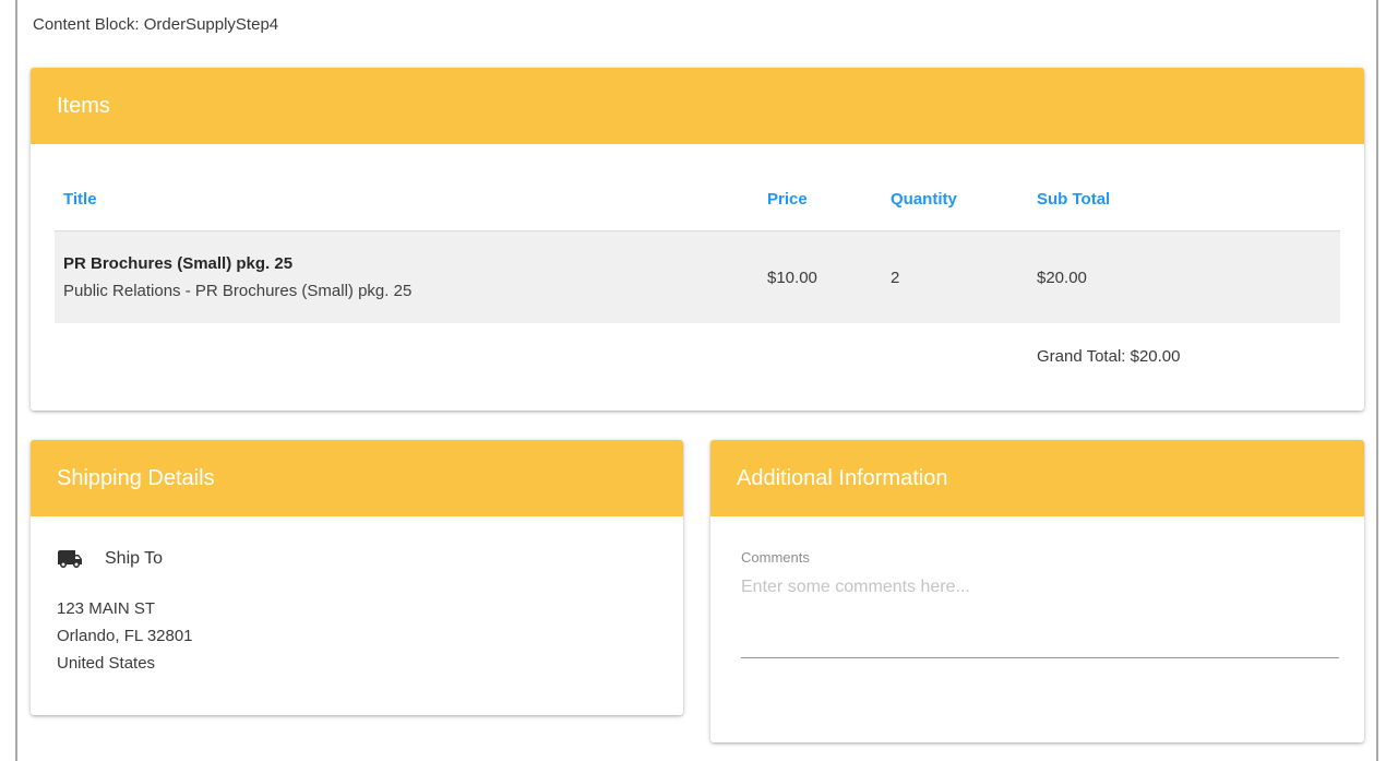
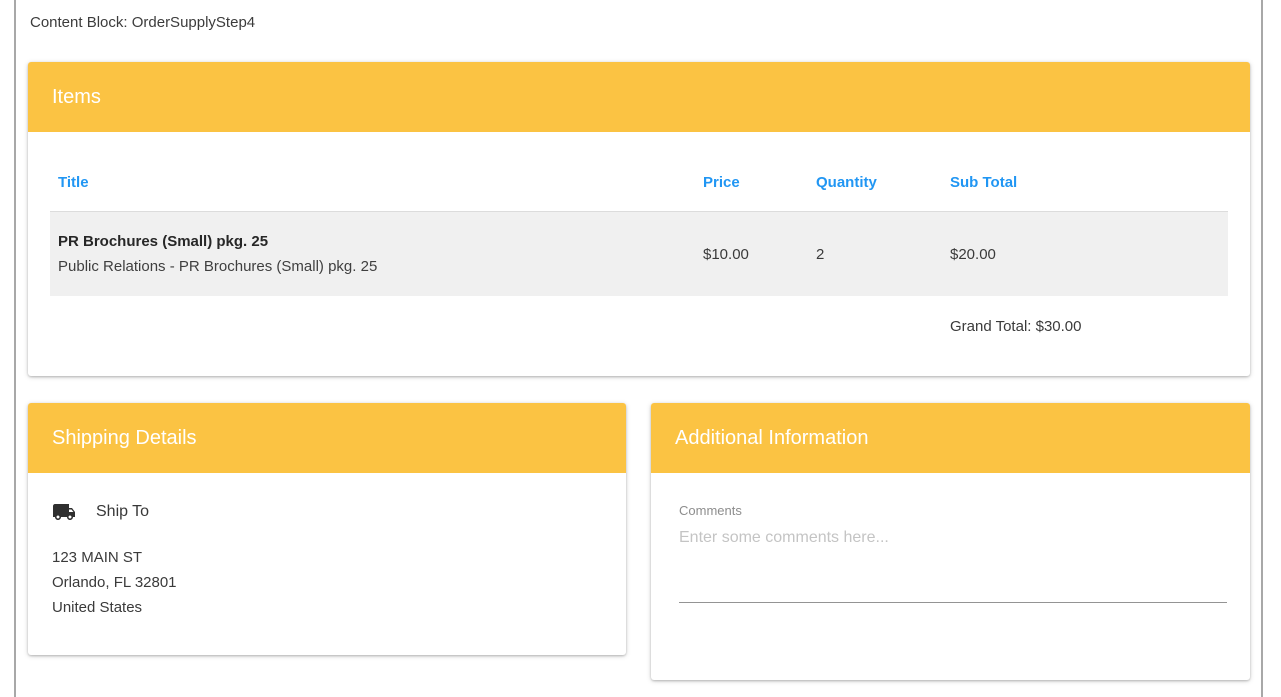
  Content Block: OrderSupplyStep4
  Items
  Title
  Price
  Quantity
  Sub Total
  PR Brochures (Small) pkg. 25
  Public Relations - PR Brochures (Small) pkg. 25
  $10.00
  2
  $20.00
- Grand Total: $20.00
+ Grand Total: $30.00
  Shipping Details
  Ship To
  123 MAIN ST
  Orlando, FL 32801
  United States
  Additional Information
  Comments
  Enter some comments here...
